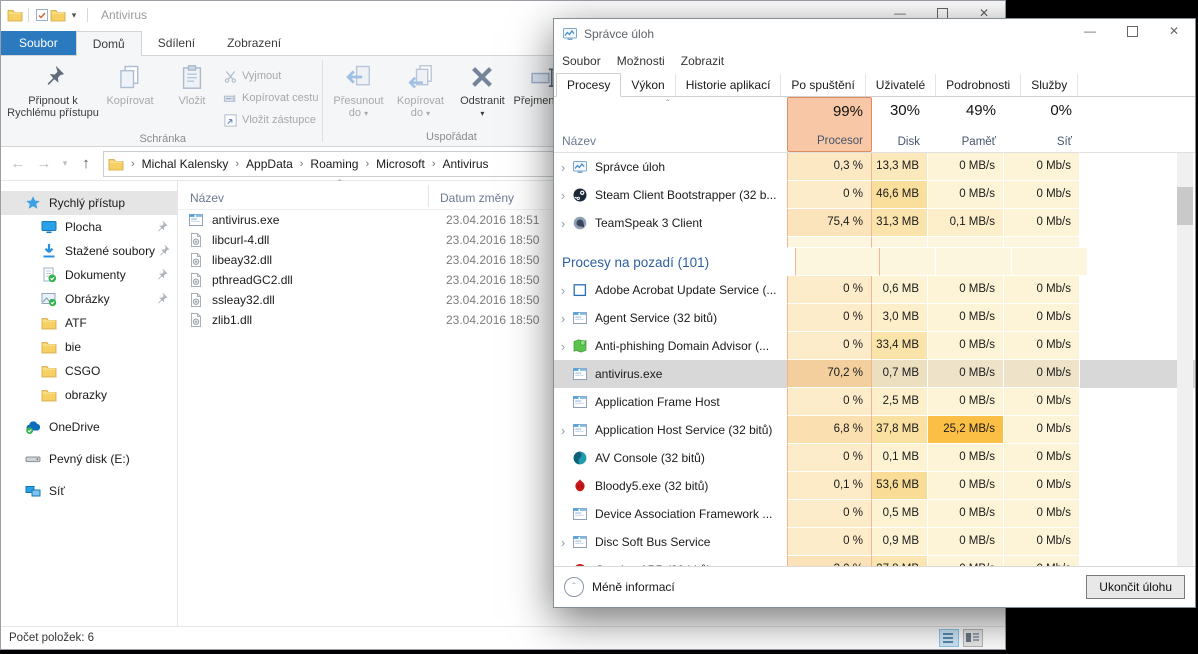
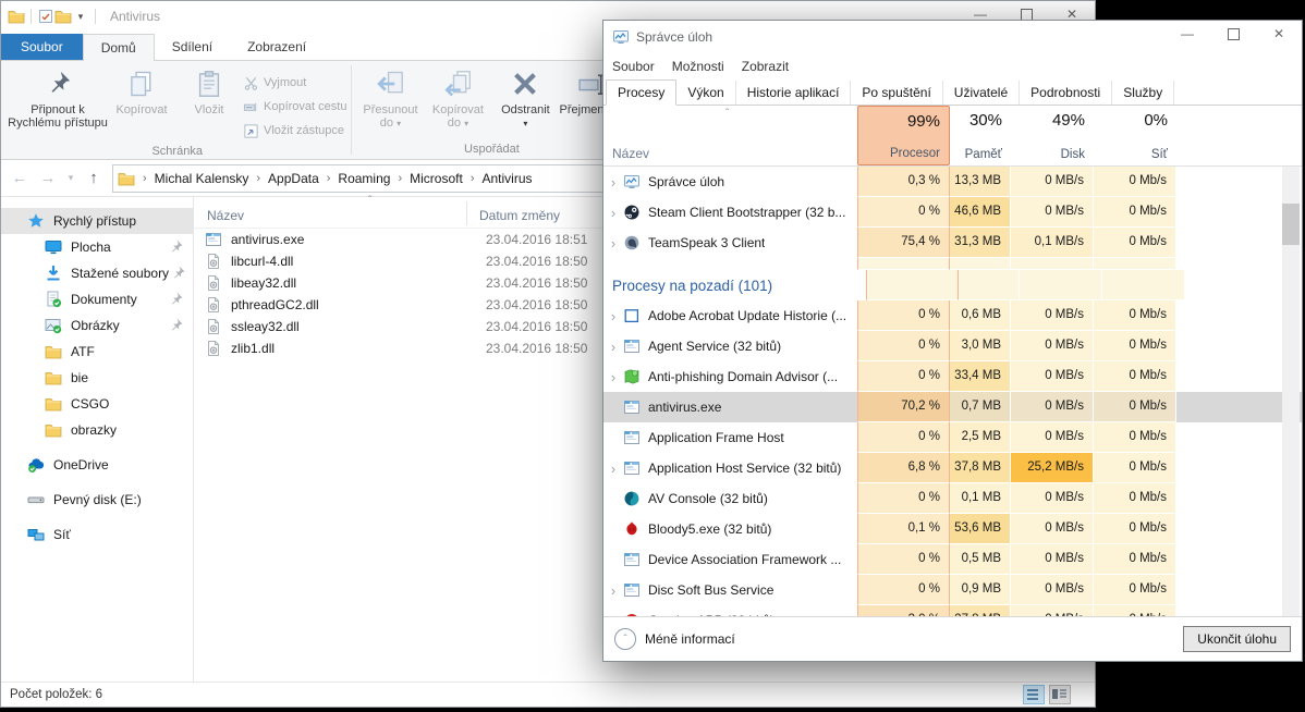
  ▾
  Antivirus
  —
  ✕
  Soubor
  Domů
  Sdílení
  Zobrazení
  Připnout k
  Rychlému přístupu
  Kopírovat
  Vložit
  Vyjmout
  Kopírovat cestu
  Vložit zástupce
  Schránka
  Přesunout
  do ▾
  Kopírovat
  do ▾
  Odstranit
  ▾
  Uspořádat
  ←
  →
  ▾
  ↑
  ›
  Michal Kalensky
  ›
  AppData
  ›
  Roaming
  ›
  Microsoft
  ›
  Antivirus
  Rychlý přístup
  Plocha
  Stažené soubory
  Dokumenty
  Obrázky
  ATF
  bie
  CSGO
  obrazky
  OneDrive
  Pevný disk (E:)
  Síť
  ˆ
  Název
  Datum změny
  antivirus.exe
  23.04.2016 18:51
  libcurl-4.dll
  23.04.2016 18:50
  libeay32.dll
  23.04.2016 18:50
  pthreadGC2.dll
  23.04.2016 18:50
  ssleay32.dll
  23.04.2016 18:50
  zlib1.dll
  23.04.2016 18:50
  Počet položek: 6
  Správce úloh
  —
  ✕
  Soubor
  Možnosti
  Zobrazit
  Procesy
  Výkon
  Historie aplikací
  Po spuštění
  Uživatelé
  Podrobnosti
  Služby
  ˆ
  Název
  99%
  Procesor
  30%
- Disk
+ Paměť
  49%
- Paměť
+ Disk
  0%
  Síť
  ›
  Správce úloh
  0,3 %
  13,3 MB
  0 MB/s
  0 Mb/s
  ›
  Steam Client Bootstrapper (32 b...
  0 %
  46,6 MB
  0 MB/s
  0 Mb/s
  ›
  TeamSpeak 3 Client
  75,4 %
  31,3 MB
  0,1 MB/s
  0 Mb/s
  Procesy na pozadí (101)
  ›
- Adobe Acrobat Update Service (...
+ Adobe Acrobat Update Historie (...
  0 %
  0,6 MB
  0 MB/s
  0 Mb/s
  ›
  Agent Service (32 bitů)
  0 %
  3,0 MB
  0 MB/s
  0 Mb/s
  ›
  Anti-phishing Domain Advisor (...
  0 %
  33,4 MB
  0 MB/s
  0 Mb/s
  antivirus.exe
  70,2 %
  0,7 MB
  0 MB/s
  0 Mb/s
  Application Frame Host
  0 %
  2,5 MB
  0 MB/s
  0 Mb/s
  ›
  Application Host Service (32 bitů)
  6,8 %
  37,8 MB
  25,2 MB/s
  0 Mb/s
  AV Console (32 bitů)
  0 %
  0,1 MB
  0 MB/s
  0 Mb/s
  Bloody5.exe (32 bitů)
  0,1 %
  53,6 MB
  0 MB/s
  0 Mb/s
  Device Association Framework ...
  0 %
  0,5 MB
  0 MB/s
  0 Mb/s
  ›
  Disc Soft Bus Service
  0 %
  0,9 MB
  0 MB/s
  0 Mb/s
  ˆ
  Méně informací
  Ukončit úlohu
